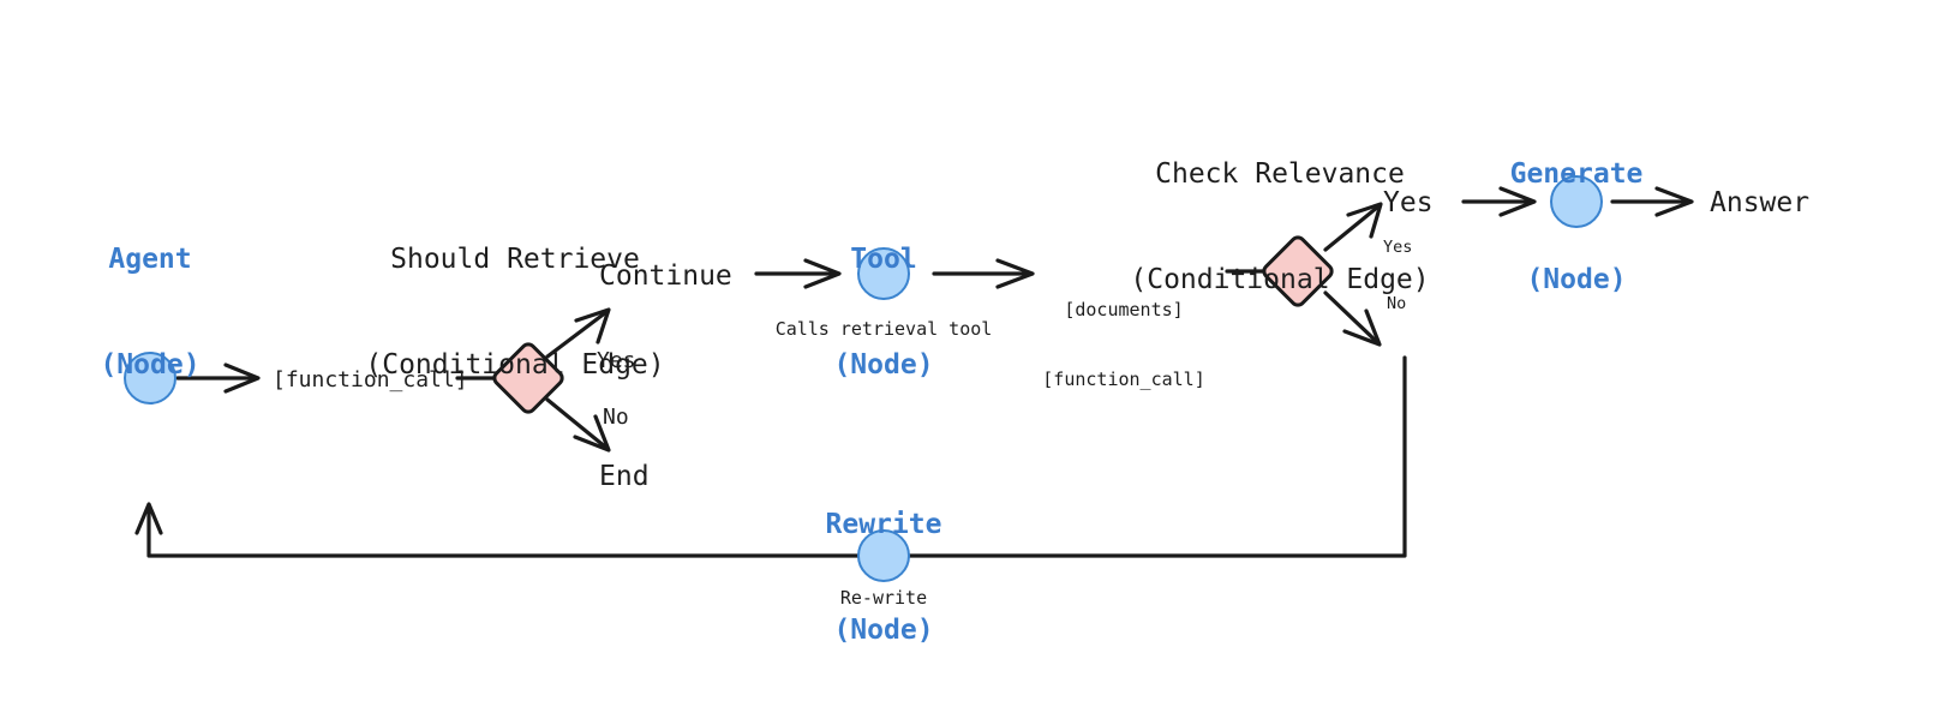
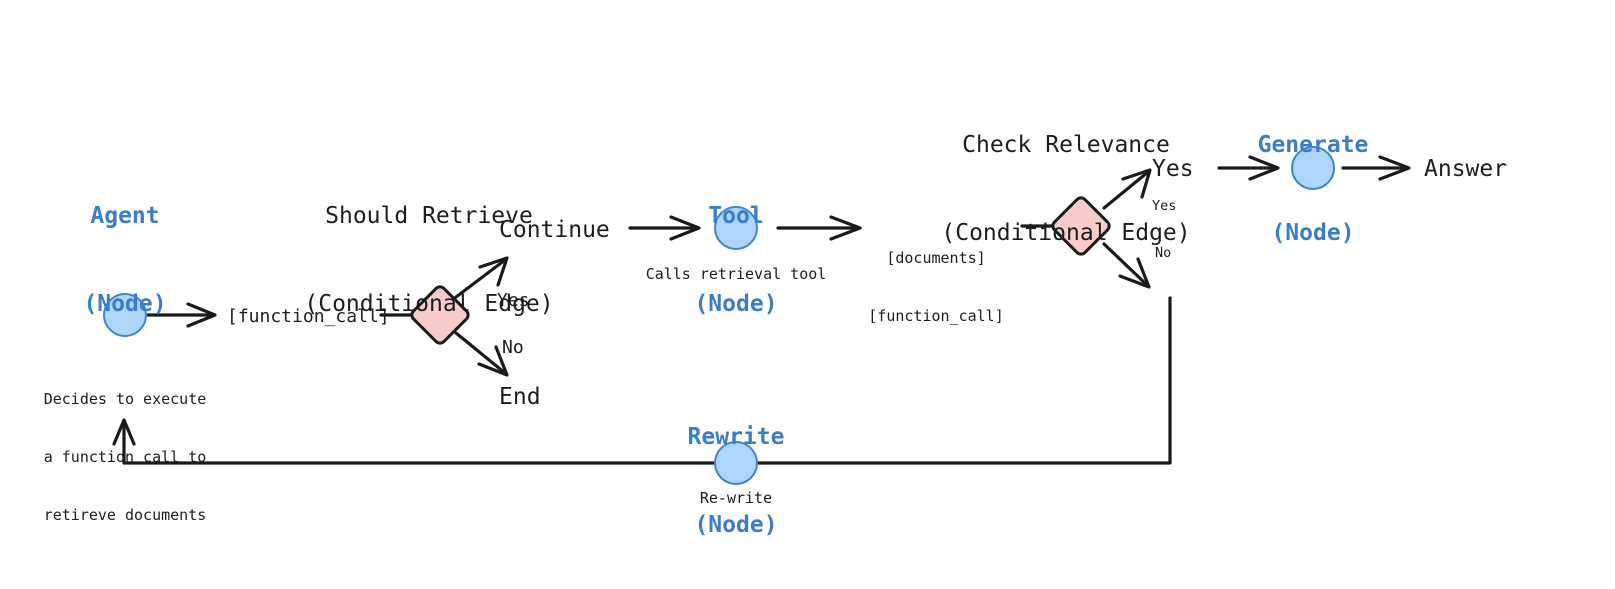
  Agent
  (Node)
  Should Retrieve
  (Conditional Edge)
  Tool
  (Node)
  Check Relevance
  (Conditional Edge)
  Generate
  (Node)
  Rewrite
  (Node)
+ Decides to execute
+ a function call to
+ retireve documents
  Calls retrieval tool
  Re-write
  [function_call]
  Continue
  Yes
  No
  End
  [documents]
  [function_call]
  Yes
  Yes
  No
  Answer
